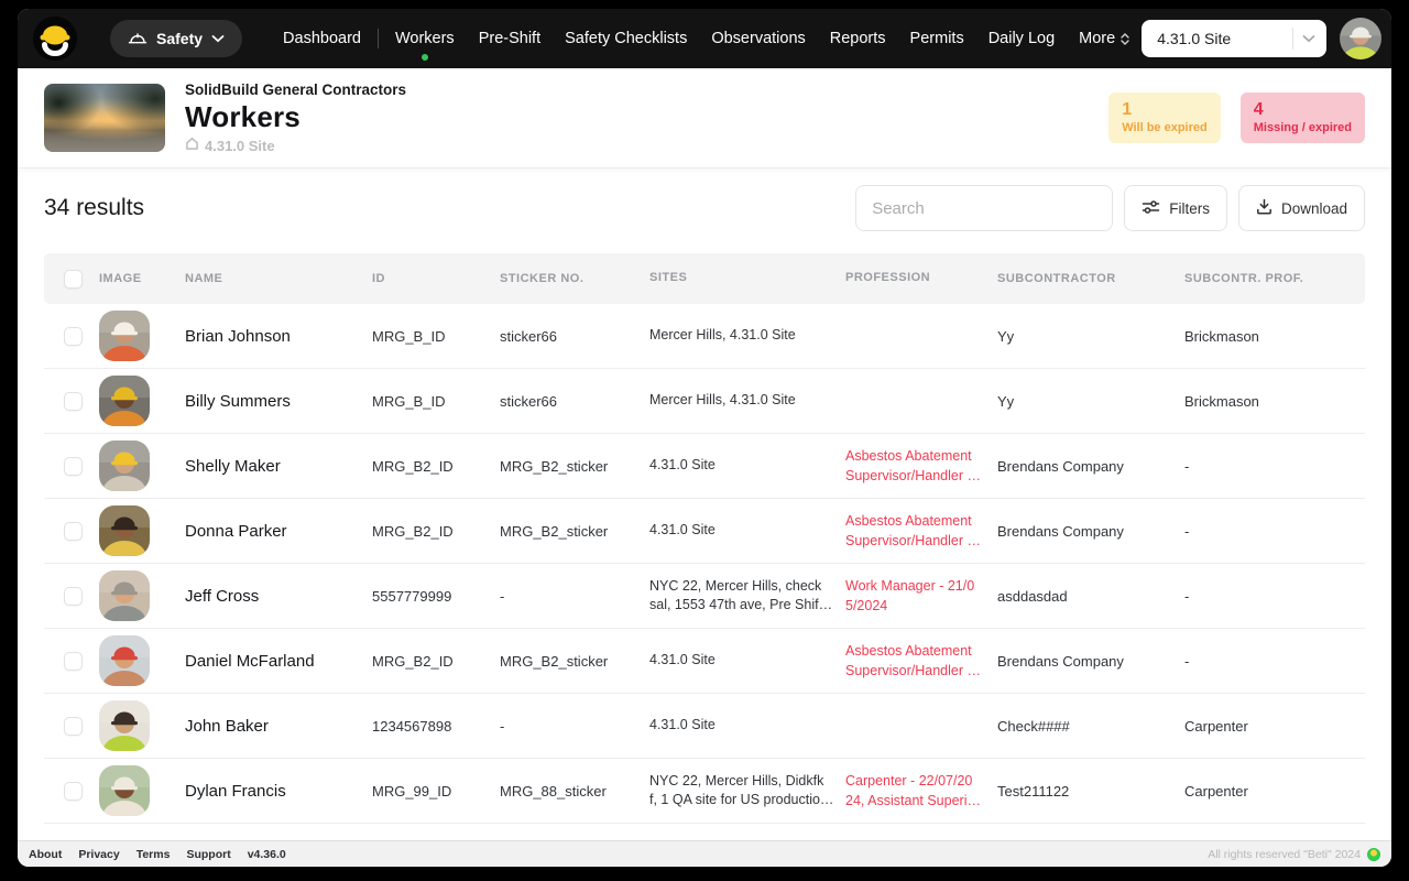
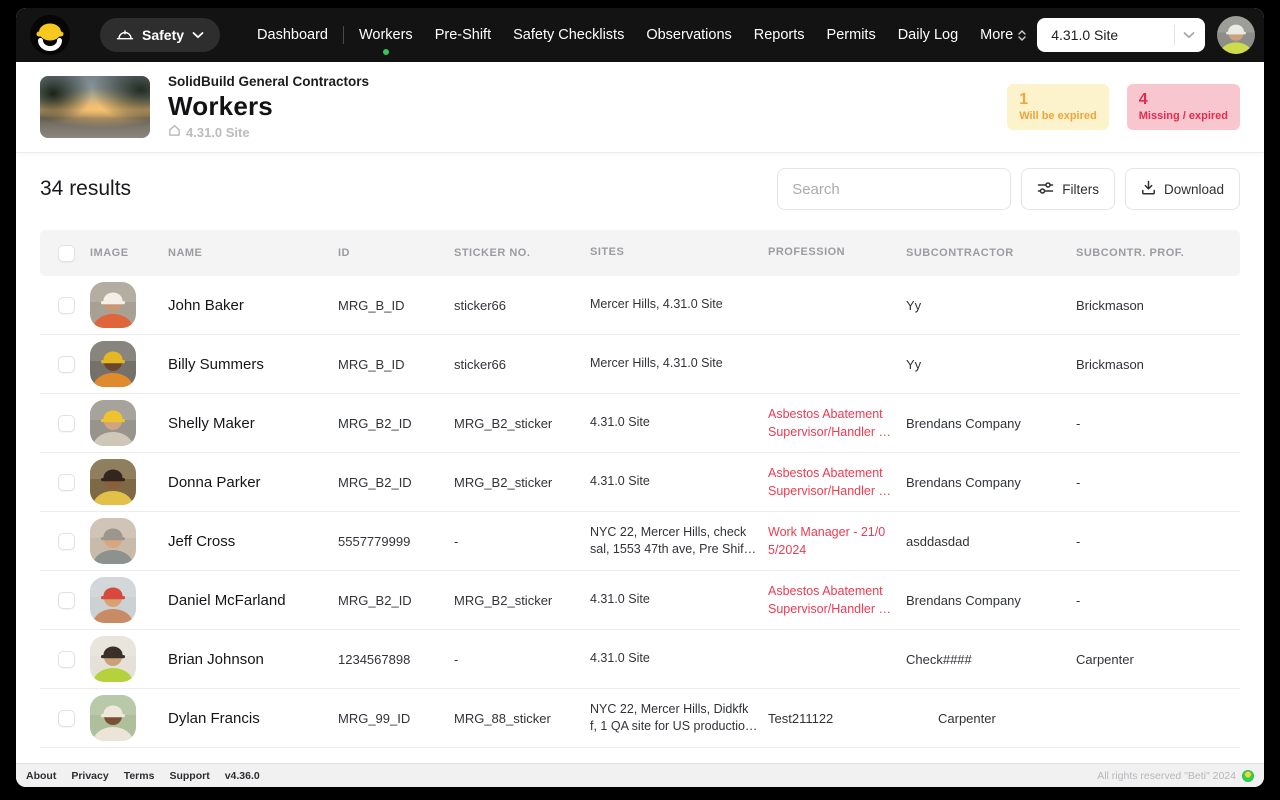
  Safety
  Dashboard
  Workers
  Pre-Shift
  Safety Checklists
  Observations
  Reports
  Permits
  Daily Log
  More
  4.31.0 Site
  SolidBuild General Contractors
  Workers
  4.31.0 Site
  1
  Will be expired
  4
  Missing / expired
  34 results
  Search
  Filters
  Download
  IMAGE
  NAME
  ID
  STICKER NO.
  SITES
  PROFESSION
  SUBCONTRACTOR
  SUBCONTR. PROF.
- Brian Johnson
+ John Baker
  MRG_B_ID
  sticker66
  Mercer Hills, 4.31.0 Site
  Yy
  Brickmason
  Billy Summers
  MRG_B_ID
  sticker66
  Mercer Hills, 4.31.0 Site
  Yy
  Brickmason
  Shelly Maker
  MRG_B2_ID
  MRG_B2_sticker
  4.31.0 Site
  Asbestos Abatement
  Supervisor/Handler …
  Brendans Company
  -
  Donna Parker
  MRG_B2_ID
  MRG_B2_sticker
  4.31.0 Site
  Asbestos Abatement
  Supervisor/Handler …
  Brendans Company
  -
  Jeff Cross
  5557779999
  -
  NYC 22, Mercer Hills, check
  sal, 1553 47th ave, Pre Shif…
  Work Manager - 21/0
  5/2024
  asddasdad
  -
  Daniel McFarland
  MRG_B2_ID
  MRG_B2_sticker
  4.31.0 Site
  Asbestos Abatement
  Supervisor/Handler …
  Brendans Company
  -
- John Baker
+ Brian Johnson
  1234567898
  -
  4.31.0 Site
  Check####
  Carpenter
  Dylan Francis
  MRG_99_ID
  MRG_88_sticker
  NYC 22, Mercer Hills, Didkfk
  f, 1 QA site for US productio…
- Carpenter - 22/07/20
- 24, Assistant Superi…
  Test211122
  Carpenter
  About
  Privacy
  Terms
  Support
  v4.36.0
  All rights reserved "Beti" 2024
